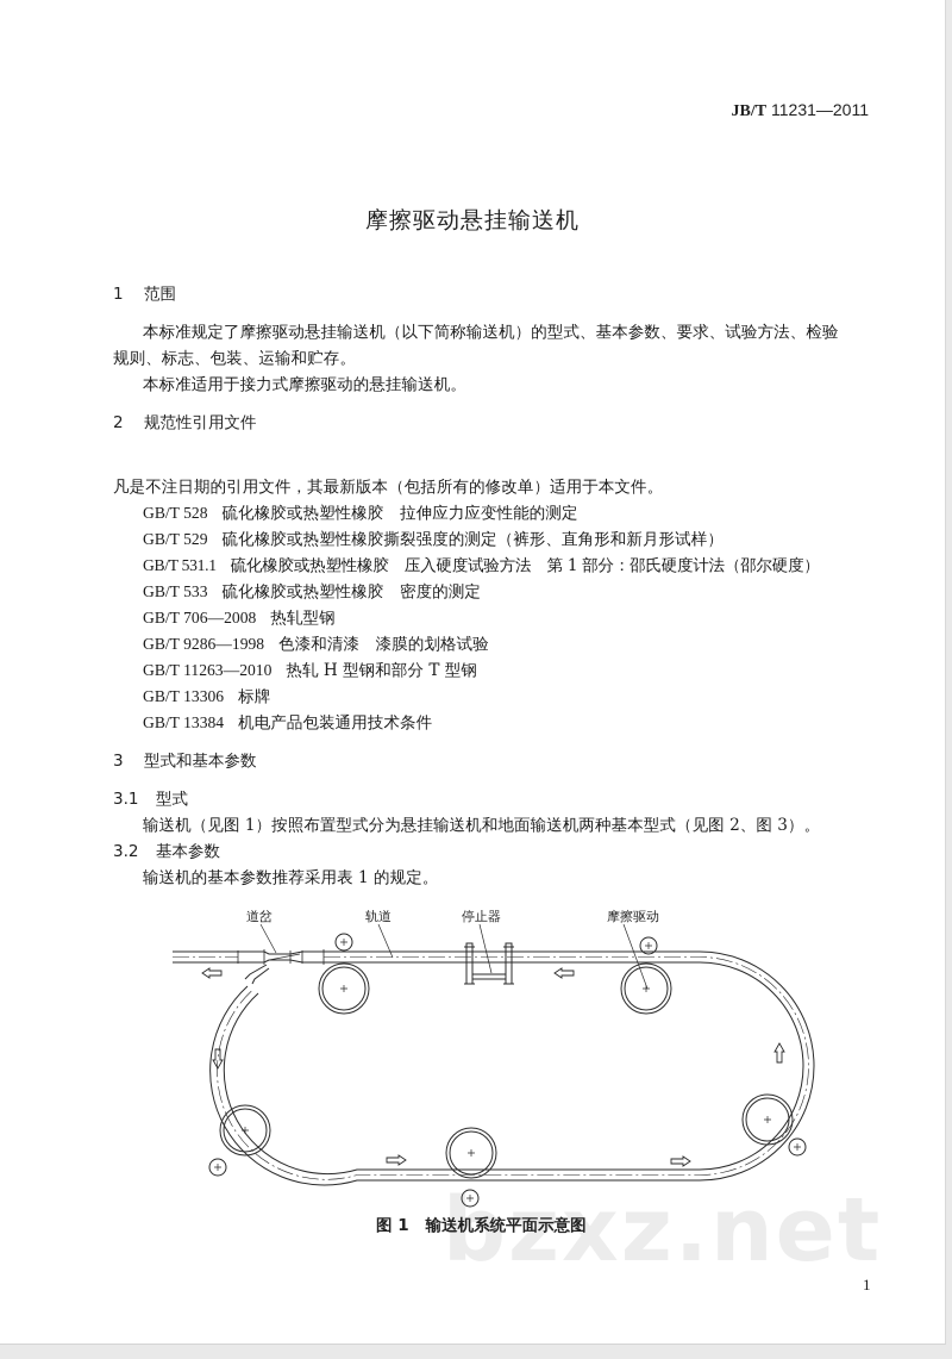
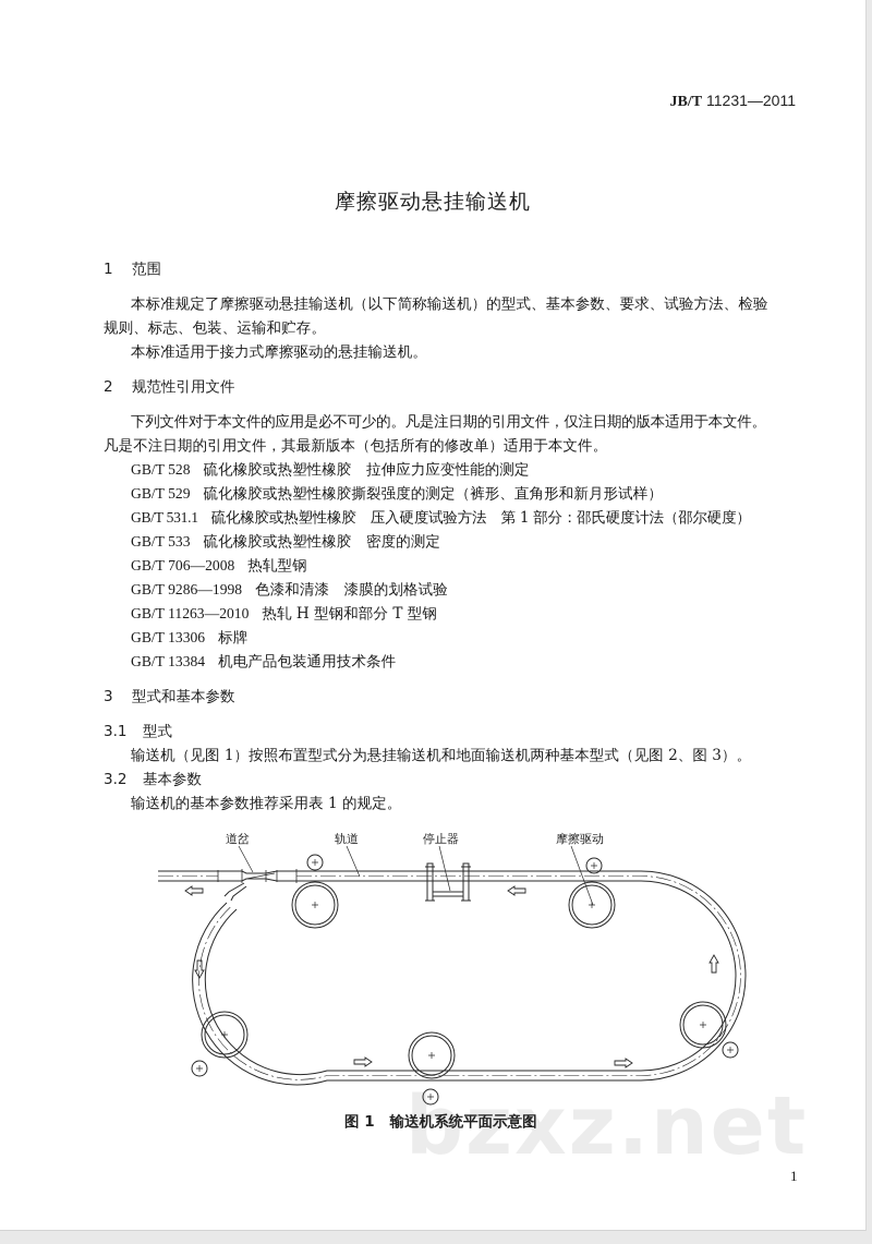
  bzxz.net
  JB/T 11231—2011
  摩擦驱动悬挂输送机
  1 范围
  本标准规定了摩擦驱动悬挂输送机（以下简称输送机）的型式、基本参数、要求、试验方法、检验
  规则、标志、包装、运输和贮存。
  本标准适用于接力式摩擦驱动的悬挂输送机。
  2 规范性引用文件
+ 下列文件对于本文件的应用是必不可少的。凡是注日期的引用文件，仅注日期的版本适用于本文件。
  凡是不注日期的引用文件，其最新版本（包括所有的修改单）适用于本文件。
  GB/T 528 硫化橡胶或热塑性橡胶 拉伸应力应变性能的测定
  GB/T 529 硫化橡胶或热塑性橡胶撕裂强度的测定（裤形、直角形和新月形试样）
  GB/T 531.1 硫化橡胶或热塑性橡胶 压入硬度试验方法 第 1 部分：邵氏硬度计法（邵尔硬度）
  GB/T 533 硫化橡胶或热塑性橡胶 密度的测定
  GB/T 706—2008 热轧型钢
  GB/T 9286—1998 色漆和清漆 漆膜的划格试验
  GB/T 11263—2010 热轧 H 型钢和部分 T 型钢
  GB/T 13306 标牌
  GB/T 13384 机电产品包装通用技术条件
  3 型式和基本参数
  3.1 型式
  输送机（见图 1）按照布置型式分为悬挂输送机和地面输送机两种基本型式（见图 2、图 3）。
  3.2 基本参数
  输送机的基本参数推荐采用表 1 的规定。
  道岔
  轨道
  停止器
  摩擦驱动
  图 1 输送机系统平面示意图
  1
